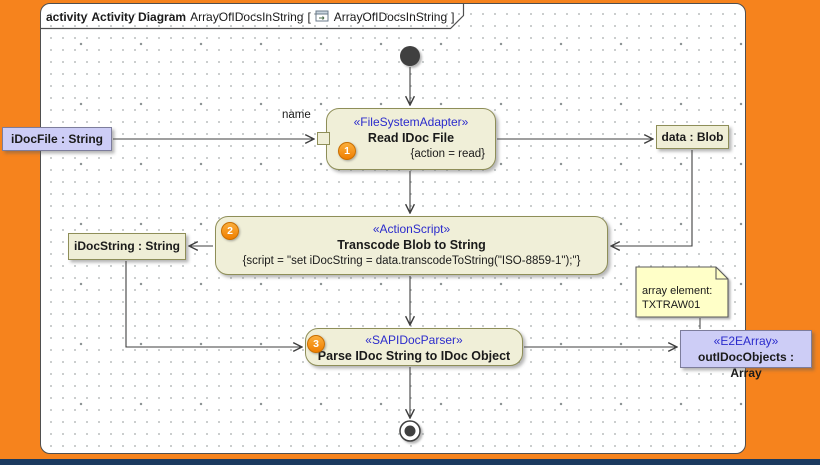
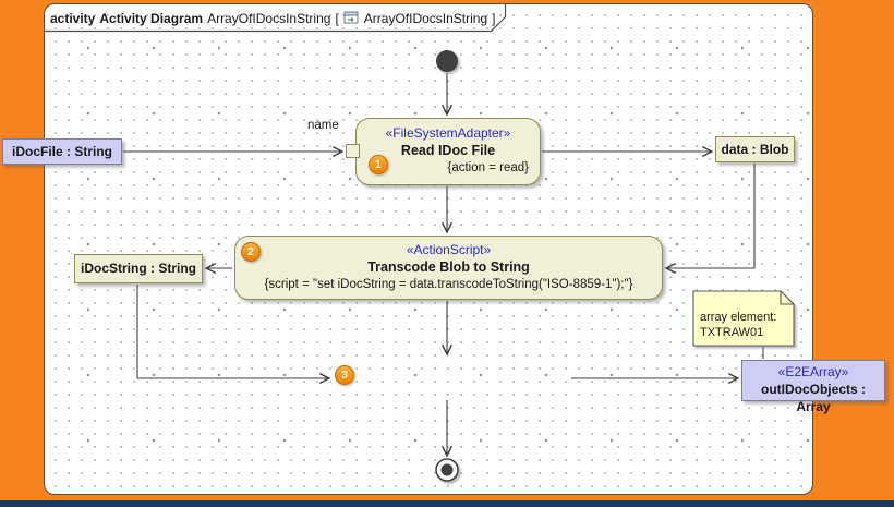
  activity
  Activity Diagram
  ArrayOfIDocsInString
  [
  ArrayOfIDocsInString
  ]
  name
  «FileSystemAdapter»
  Read IDoc File
  {action = read}
  1
  «ActionScript»
  Transcode Blob to String
  {script = "set iDocString = data.transcodeToString("ISO-8859-1");"}
  2
- «SAPIDocParser»
- Parse IDoc String to IDoc Object
  3
  iDocFile : String
  data : Blob
  iDocString : String
  «E2EArray»
  outIDocObjects : Array
  array element:
  TXTRAW01
